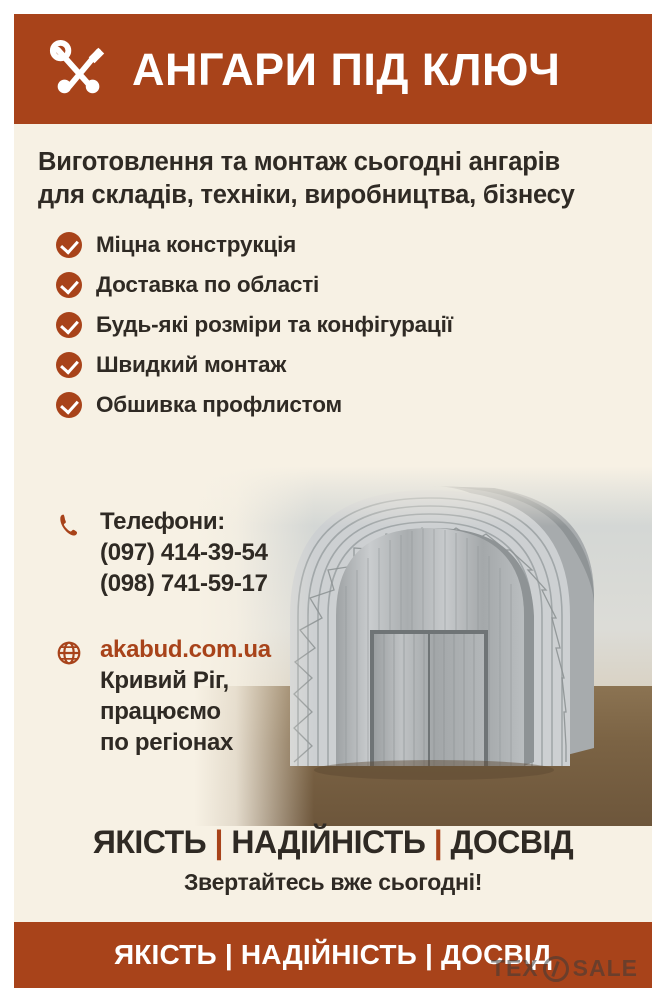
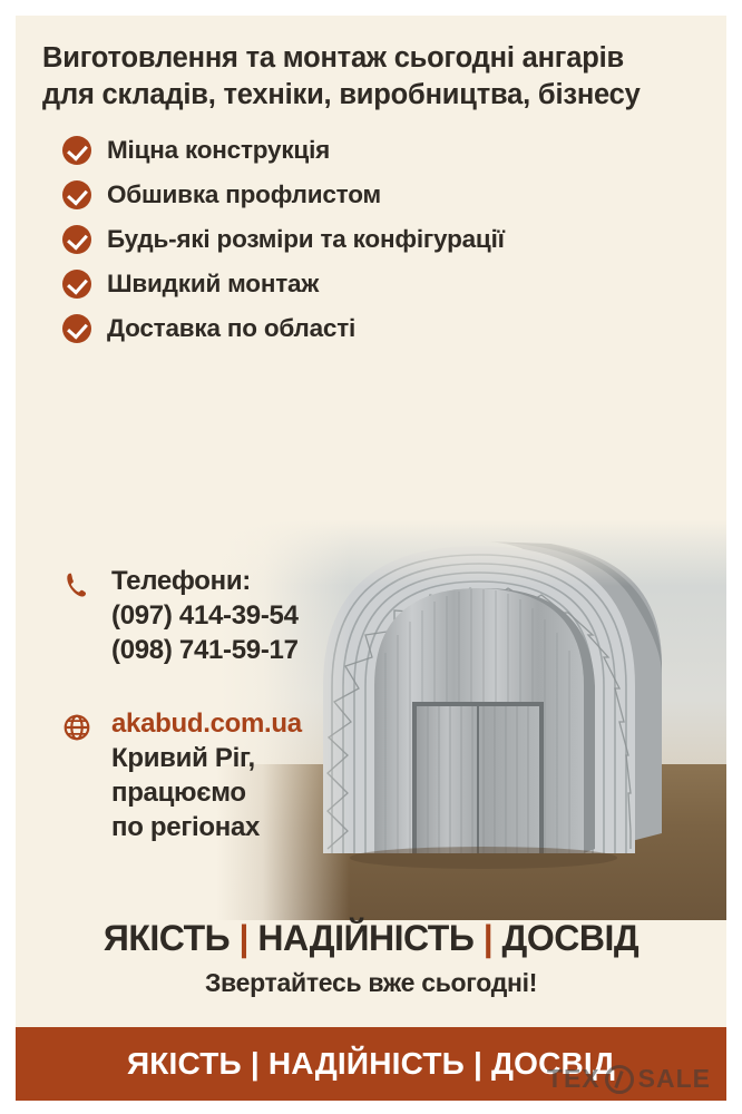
- АНГАРИ ПІД КЛЮЧ
  Виготовлення та монтаж сьогодні ангарів
  для складів, техніки, виробництва, бізнесу
  Міцна конструкція
- Доставка по області
+ Обшивка профлистом
  Будь-які розміри та конфігурації
  Швидкий монтаж
- Обшивка профлистом
+ Доставка по області
  Телефони:
  (097) 414-39-54
  (098) 741-59-17
  akabud.com.ua
  Кривий Ріг,
  працюємо
  по регіонах
  ЯКІСТЬ | НАДІЙНІСТЬ | ДОСВІД
  Звертайтесь вже сьогодні!
  ЯКІСТЬ | НАДІЙНІСТЬ | ДОСВІД
  ТЕХ
  SALE
